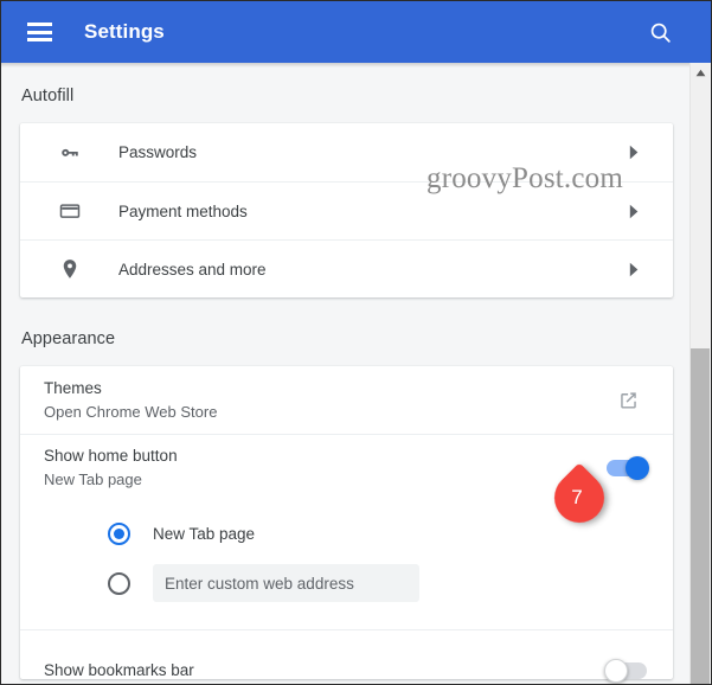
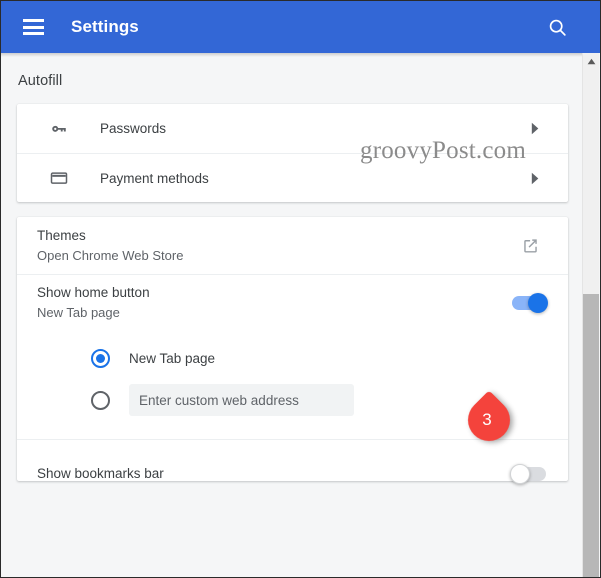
  Settings
  Autofill
  Passwords
  Payment methods
- Addresses and more
- Appearance
  Themes
  Open Chrome Web Store
  Show home button
  New Tab page
  New Tab page
  Enter custom web address
  Show bookmarks bar
  groovyPost.com
- 7
+ 3
